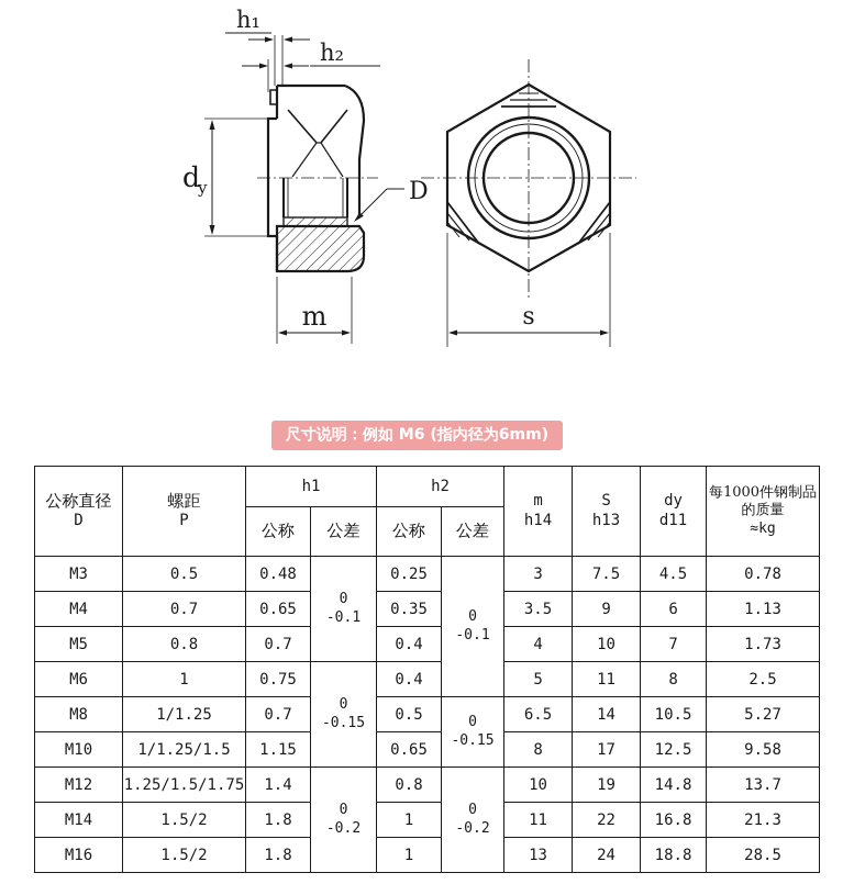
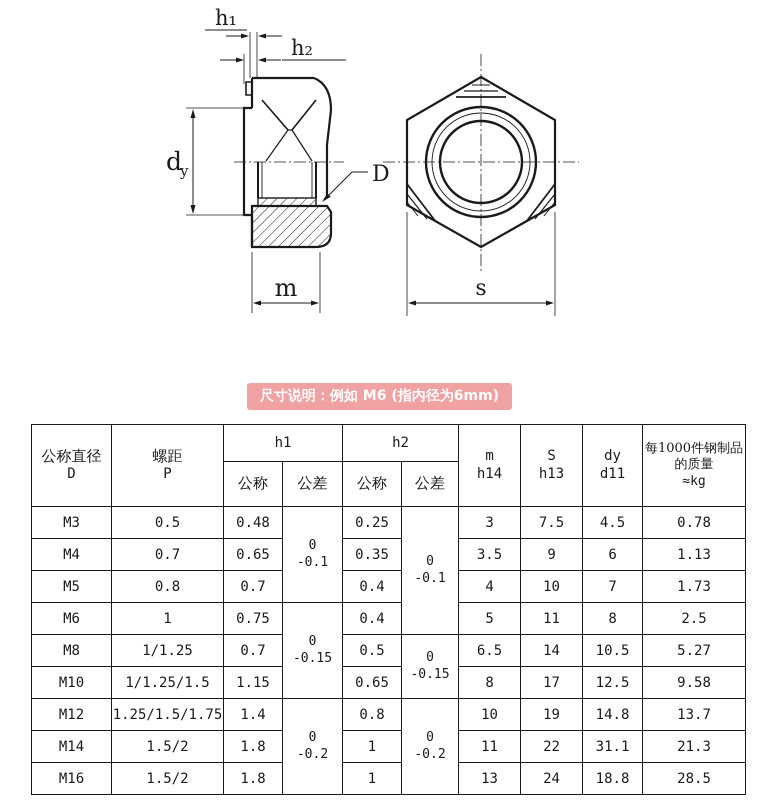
  h₁
  h₂
  d
  y
  D
  m
  s
  尺寸说明：例如 M6 (指内径为6mm)
  公称直径 D	螺距 P	h1	h2	m h14	S h13	dy d11	每1000件钢制品的质量 ≈kg
  公称	公差	公称	公差
  M3	0.5	0.48	0 -0.1	0.25	0 -0.1	3	7.5	4.5	0.78
  M4	0.7	0.65	0.35	3.5	9	6	1.13
  M5	0.8	0.7	0.4	4	10	7	1.73
  M6	1	0.75	0 -0.15	0.4	5	11	8	2.5
  M8	1/1.25	0.7	0.5	0 -0.15	6.5	14	10.5	5.27
  M10	1/1.25/1.5	1.15	0.65	8	17	12.5	9.58
  M12	1.25/1.5/1.75	1.4	0 -0.2	0.8	0 -0.2	10	19	14.8	13.7
- M14	1.5/2	1.8	1	11	22	16.8	21.3
+ M14	1.5/2	1.8	1	11	22	31.1	21.3
  M16	1.5/2	1.8	1	13	24	18.8	28.5
